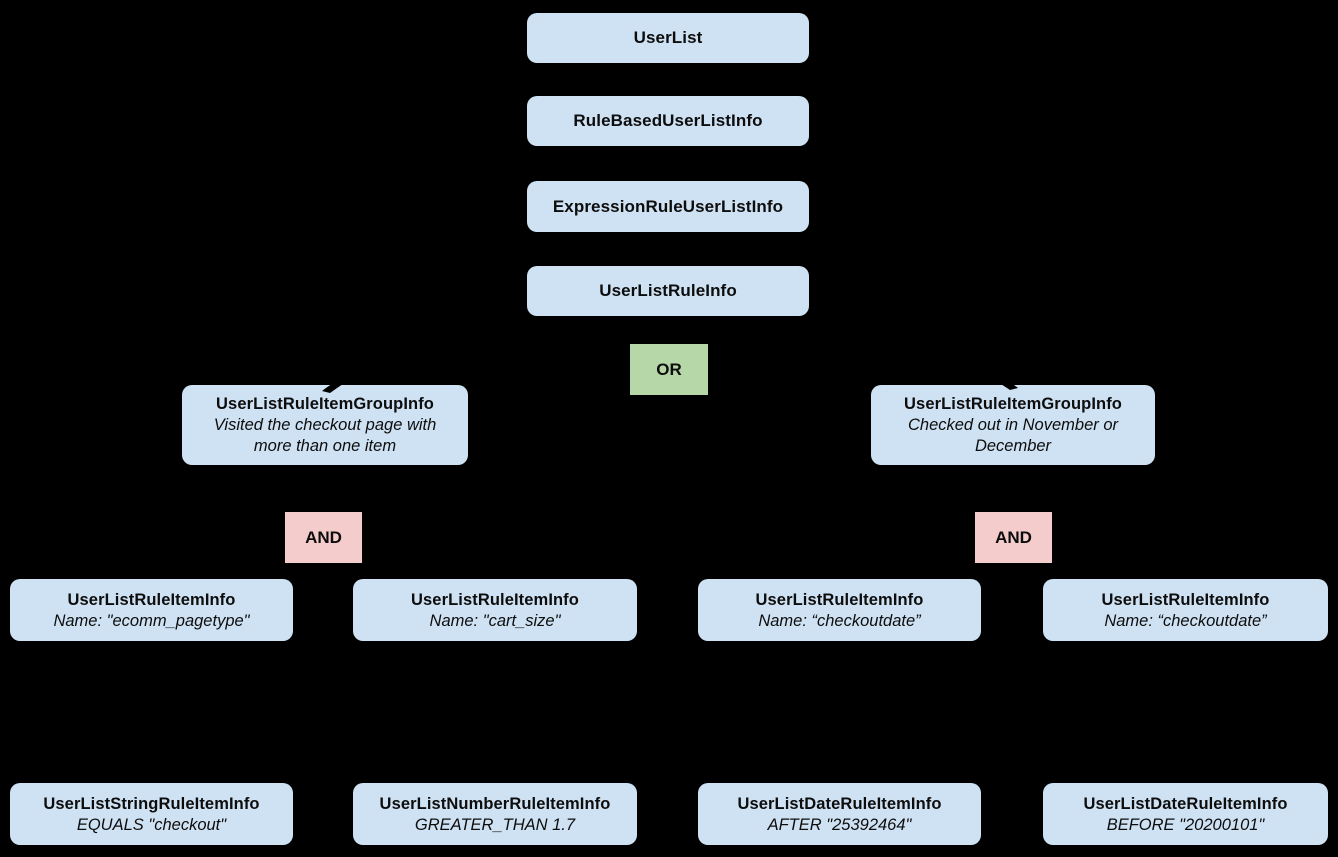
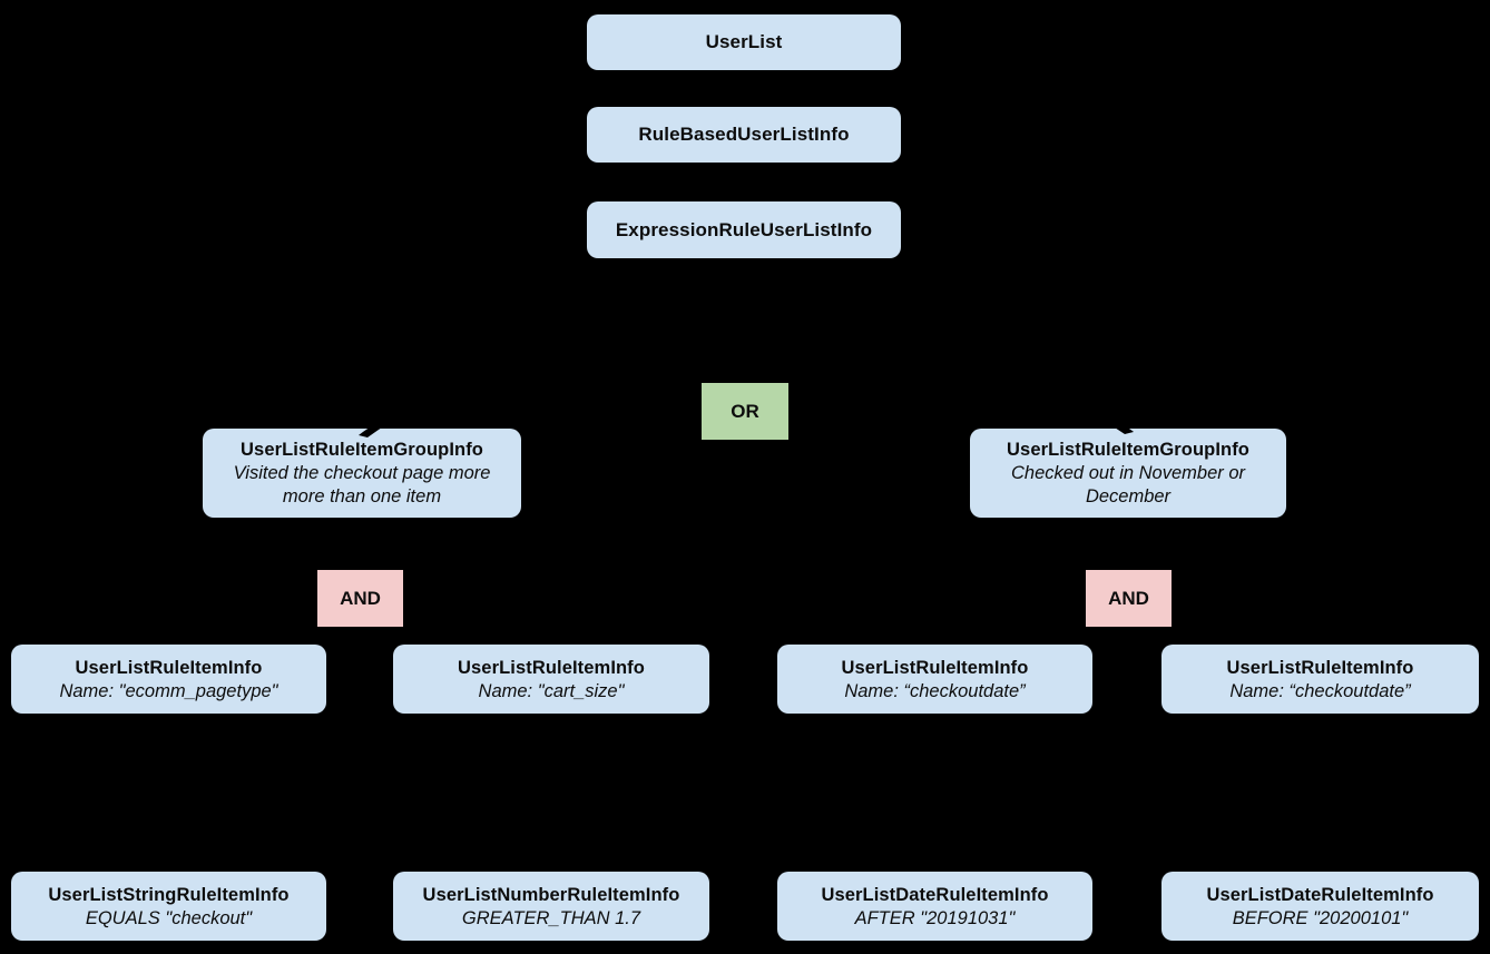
  UserList
  RuleBasedUserListInfo
  ExpressionRuleUserListInfo
- UserListRuleInfo
  OR
  UserListRuleItemGroupInfo
- Visited the checkout page with
+ Visited the checkout page more
  more than one item
  UserListRuleItemGroupInfo
  Checked out in November or
  December
  AND
  AND
  UserListRuleItemInfo
  Name: "ecomm_pagetype"
  UserListRuleItemInfo
  Name: "cart_size"
  UserListRuleItemInfo
  Name: “checkoutdate”
  UserListRuleItemInfo
  Name: “checkoutdate”
  UserListStringRuleItemInfo
  EQUALS "checkout"
  UserListNumberRuleItemInfo
  GREATER_THAN 1.7
  UserListDateRuleItemInfo
- AFTER "25392464"
+ AFTER "20191031"
  UserListDateRuleItemInfo
  BEFORE "20200101"
